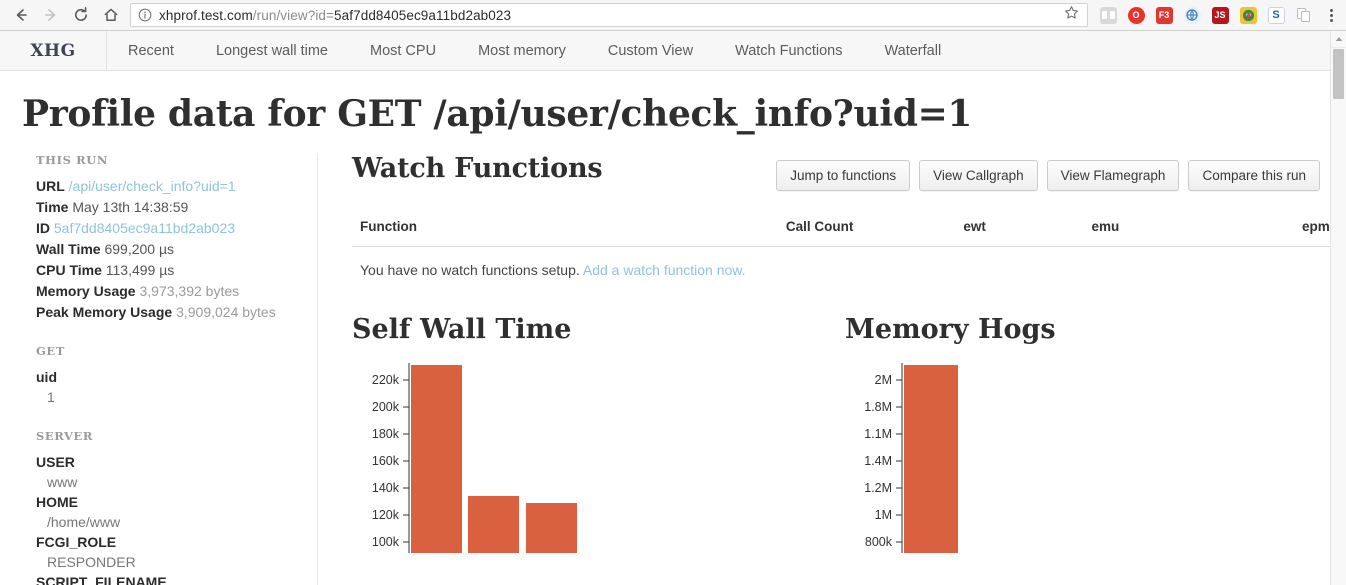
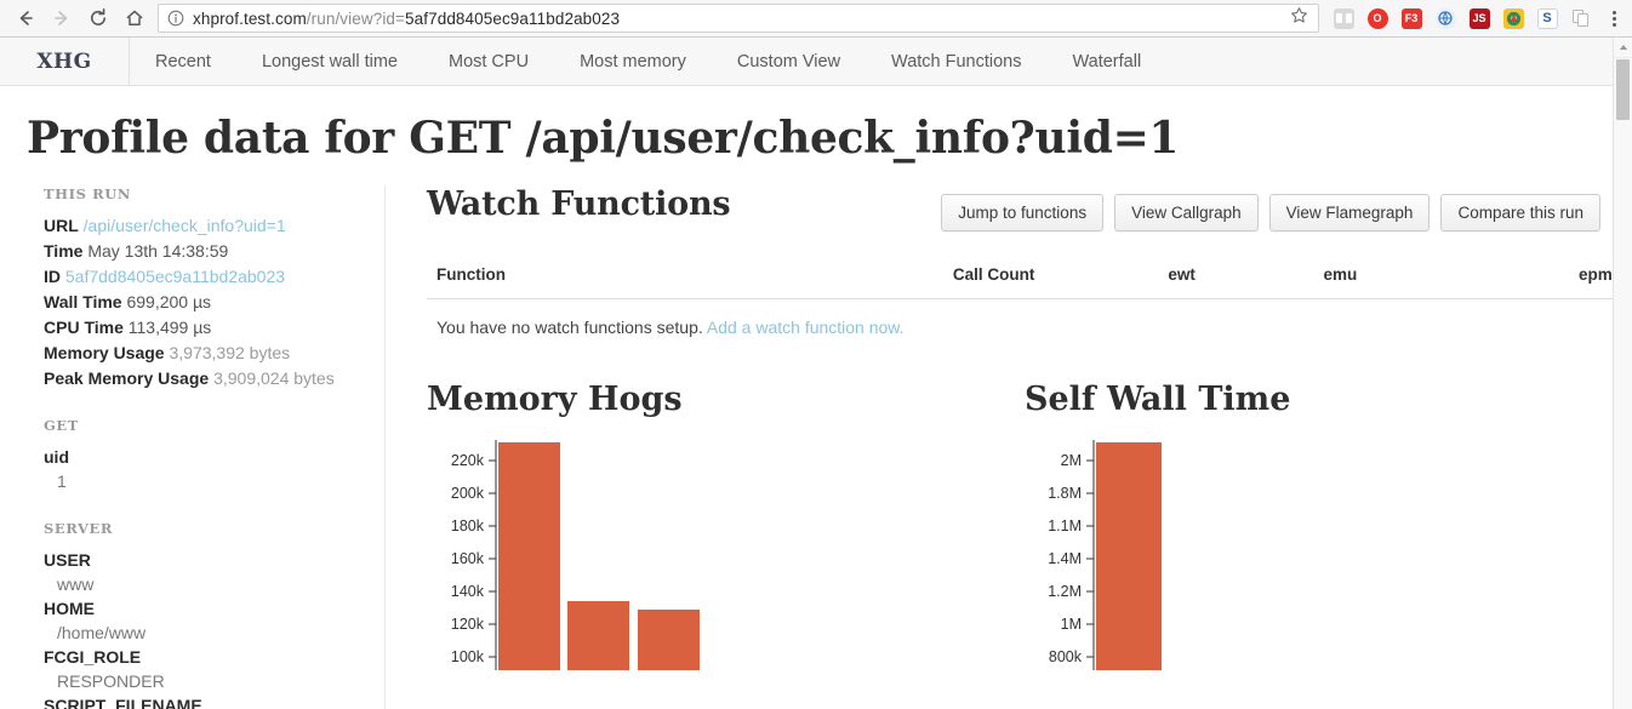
  xhprof.test.com/run/view?id=5af7dd8405ec9a11bd2ab023
  O
  F3
  JS
  S
  XHG
  Recent
  Longest wall time
  Most CPU
  Most memory
  Custom View
  Watch Functions
  Waterfall
  Profile data for GET /api/user/check_info?uid=1
  THIS RUN
  URL /api/user/check_info?uid=1
  Time May 13th 14:38:59
  ID 5af7dd8405ec9a11bd2ab023
  Wall Time 699,200 µs
  CPU Time 113,499 µs
  Memory Usage 3,973,392 bytes
  Peak Memory Usage 3,909,024 bytes
  GET
  uid
  1
  SERVER
  USER
  www
  HOME
  /home/www
  FCGI_ROLE
  RESPONDER
  SCRIPT_FILENAME
  Watch Functions
  Jump to functions
  View Callgraph
  View Flamegraph
  Compare this run
  Function	Call Count	ewt	emu	epm
  You have no watch functions setup. Add a watch function now.
- Self Wall Time
+ Memory Hogs
  220k
  200k
  180k
  160k
  140k
  120k
  100k
- Memory Hogs
+ Self Wall Time
  2M
  1.8M
  1.1M
  1.4M
  1.2M
  1M
  800k
